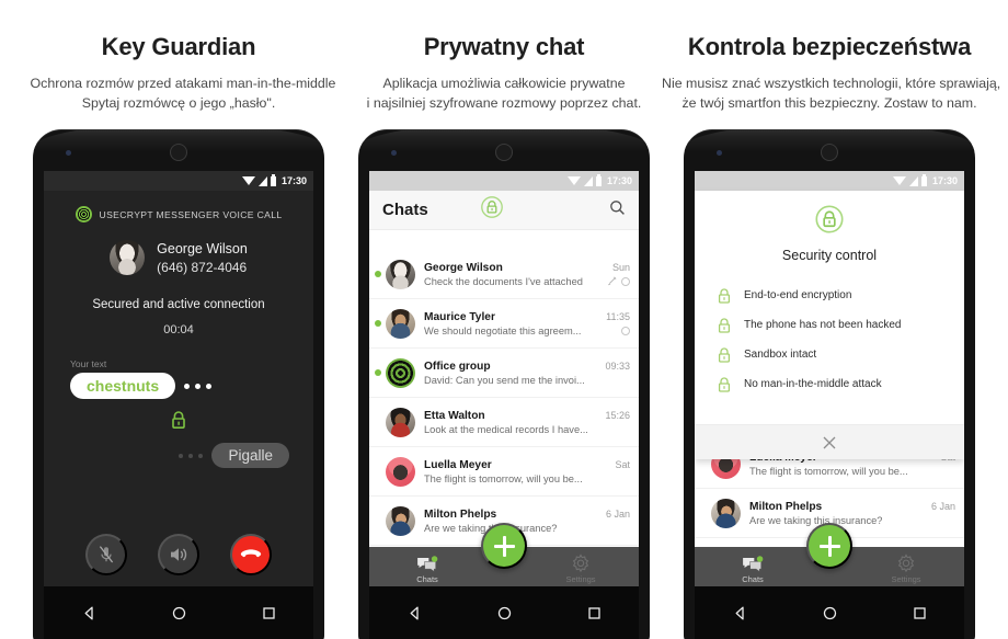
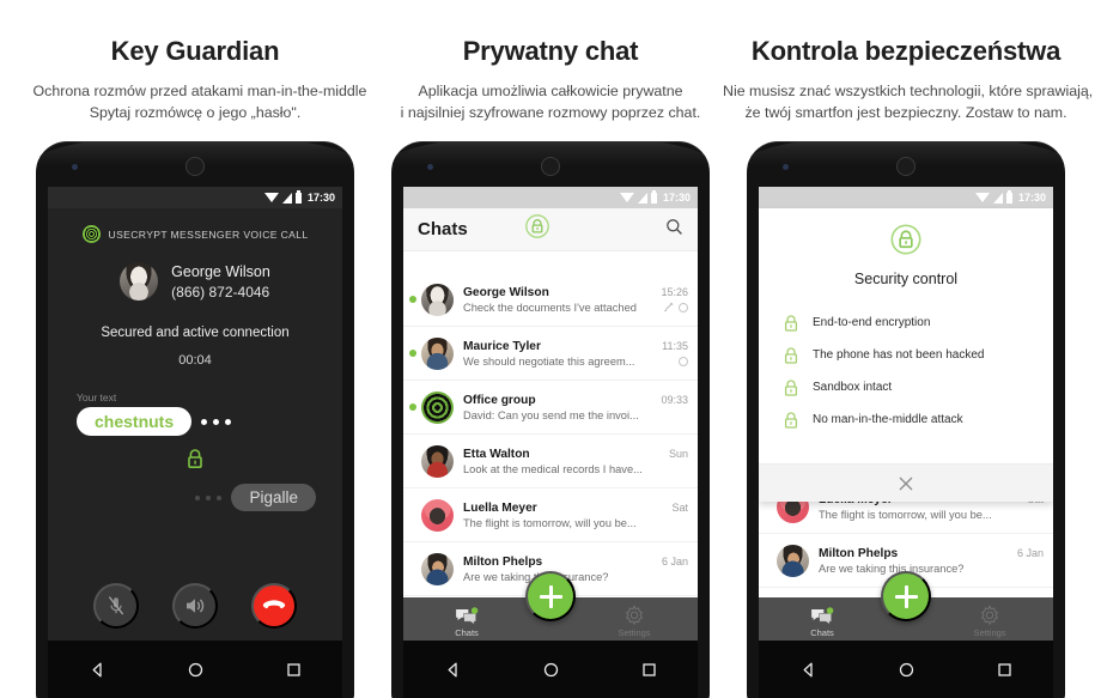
  Key Guardian
  Ochrona rozmów przed atakami man-in-the-middle
  Spytaj rozmówcę o jego „hasło".
  17:30
  USECRYPT MESSENGER VOICE CALL
  George Wilson
- (646) 872-4046
+ (866) 872-4046
  Secured and active connection
  00:04
  Your text
  chestnuts
  Pigalle
  Prywatny chat
  Aplikacja umożliwia całkowicie prywatne
  i najsilniej szyfrowane rozmowy poprzez chat.
  17:30
  Chats
  George Wilson
- Sun
+ 15:26
  Check the documents I've attached
  Maurice Tyler
  11:35
  We should negotiate this agreem...
  Office group
  09:33
  David: Can you send me the invoi...
  Etta Walton
- 15:26
+ Sun
  Look at the medical records I have...
  Luella Meyer
  Sat
  The flight is tomorrow, will you be...
  Milton Phelps
  6 Jan
  Are we takingurance?
  Chats
  Settings
  Kontrola bezpieczeństwa
  Nie musisz znać wszystkich technologii, które sprawiają,
- że twój smartfon this bezpieczny. Zostaw to nam.
+ że twój smartfon jest bezpieczny. Zostaw to nam.
  17:30
  The flight is tomorrow, will you be...
  Milton Phelps
  6 Jan
  Are we taking this insurance?
  Chats
  Settings
  Security control
  End-to-end encryption
  The phone has not been hacked
  Sandbox intact
  No man-in-the-middle attack
